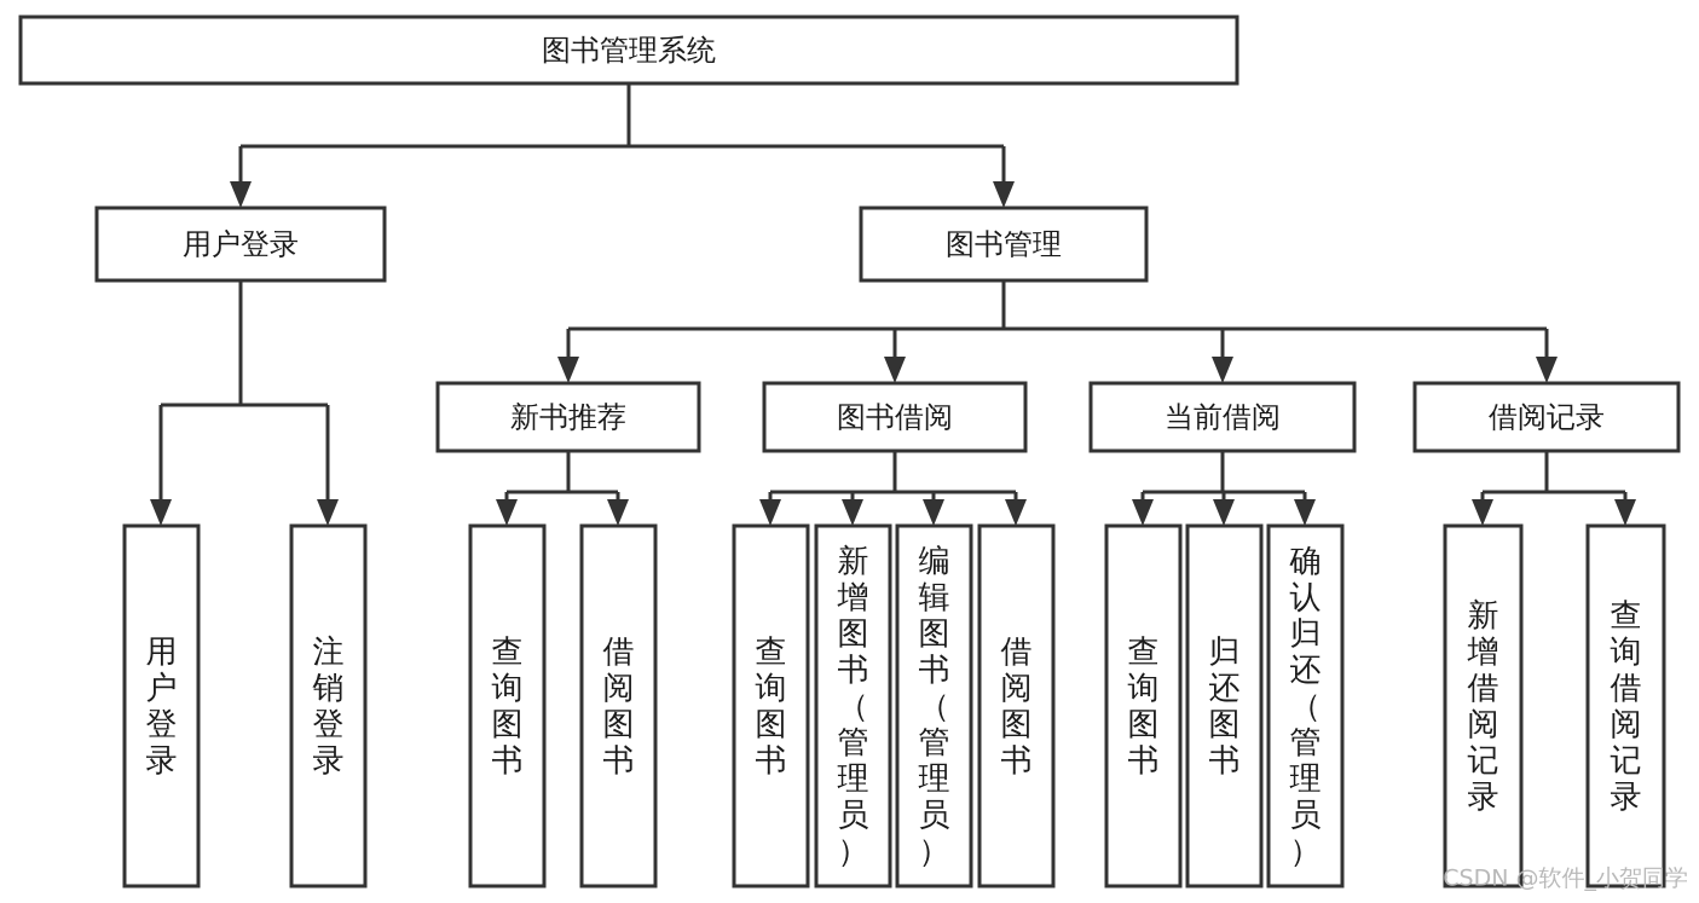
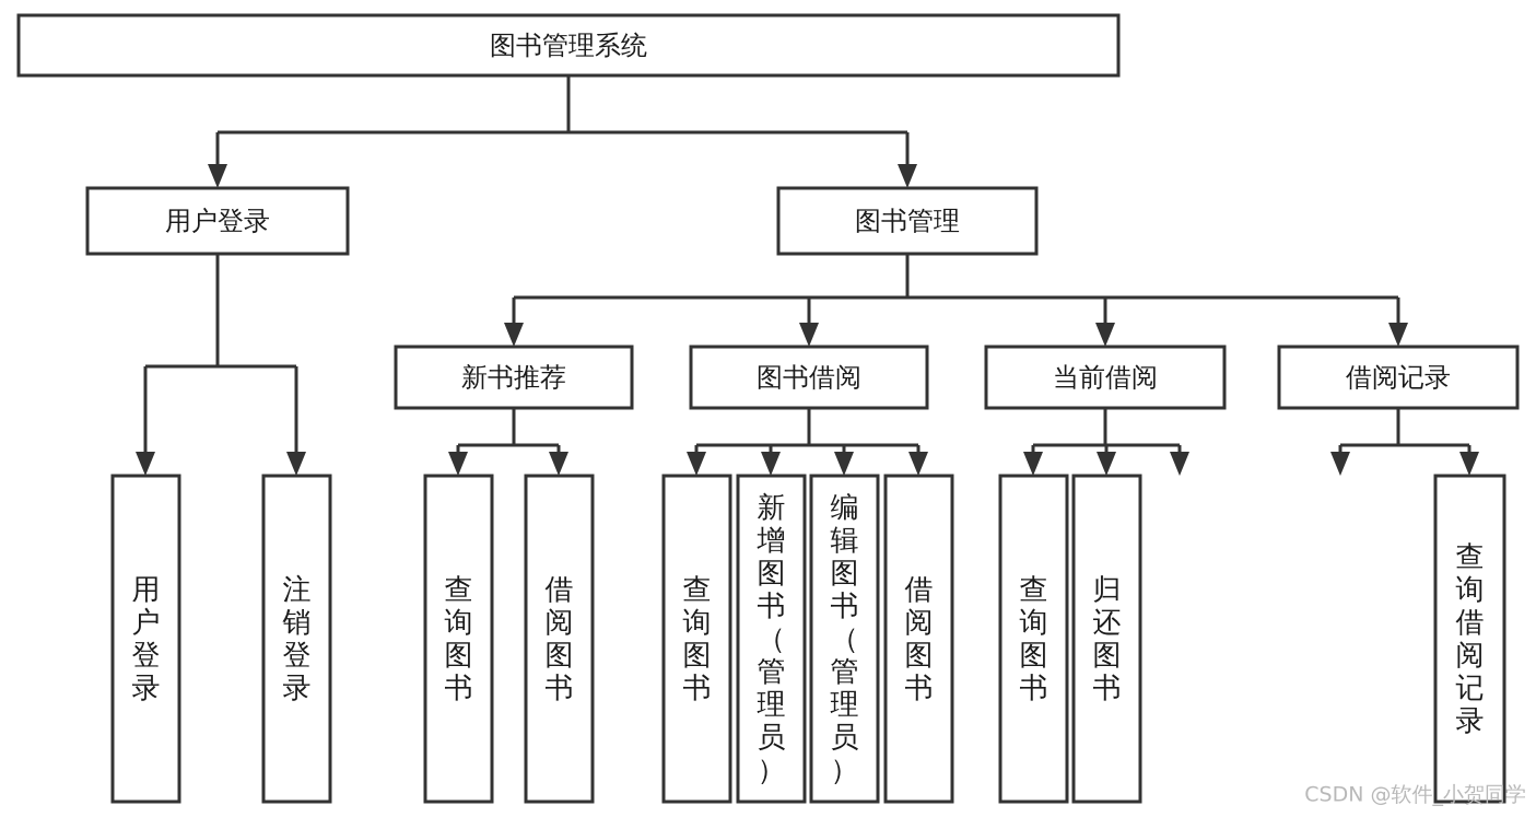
  图书管理系统
  用户登录
  图书管理
  新书推荐
  图书借阅
  当前借阅
  借阅记录
  用户登录
  注销登录
  查询图书
  借阅图书
  查询图书
  新增图书（管理员）
  编辑图书（管理员）
  借阅图书
  查询图书
  归还图书
- 确认归还（管理员）
- 新增借阅记录
  查询借阅记录
  CSDN @软件_小贺同学
